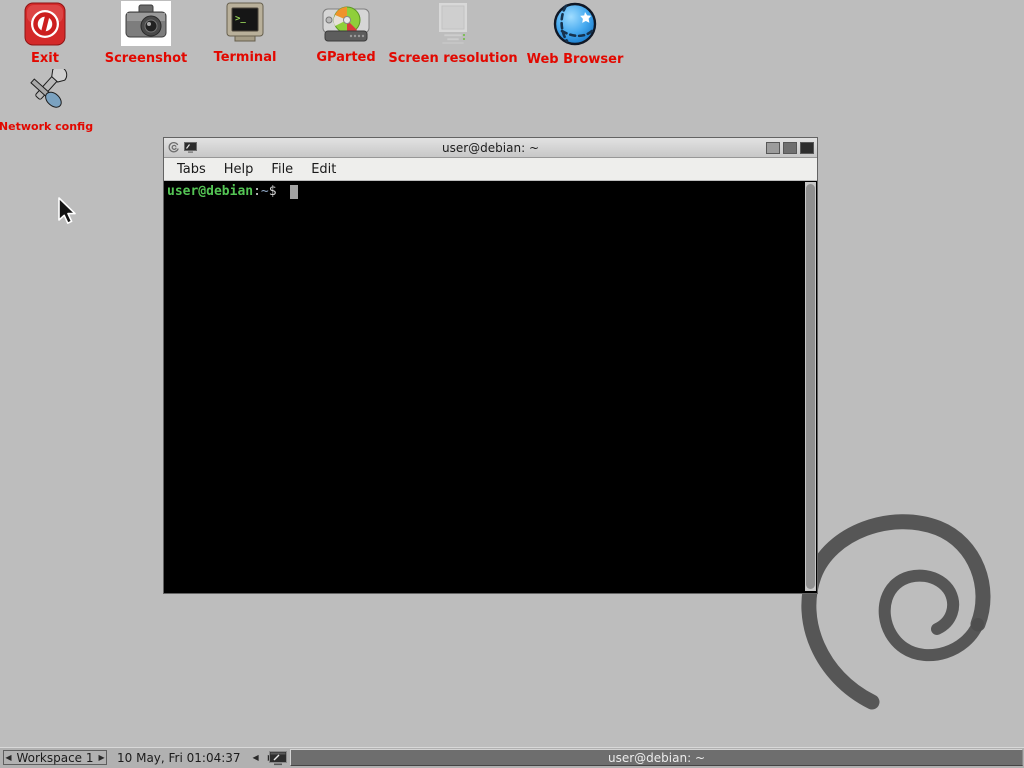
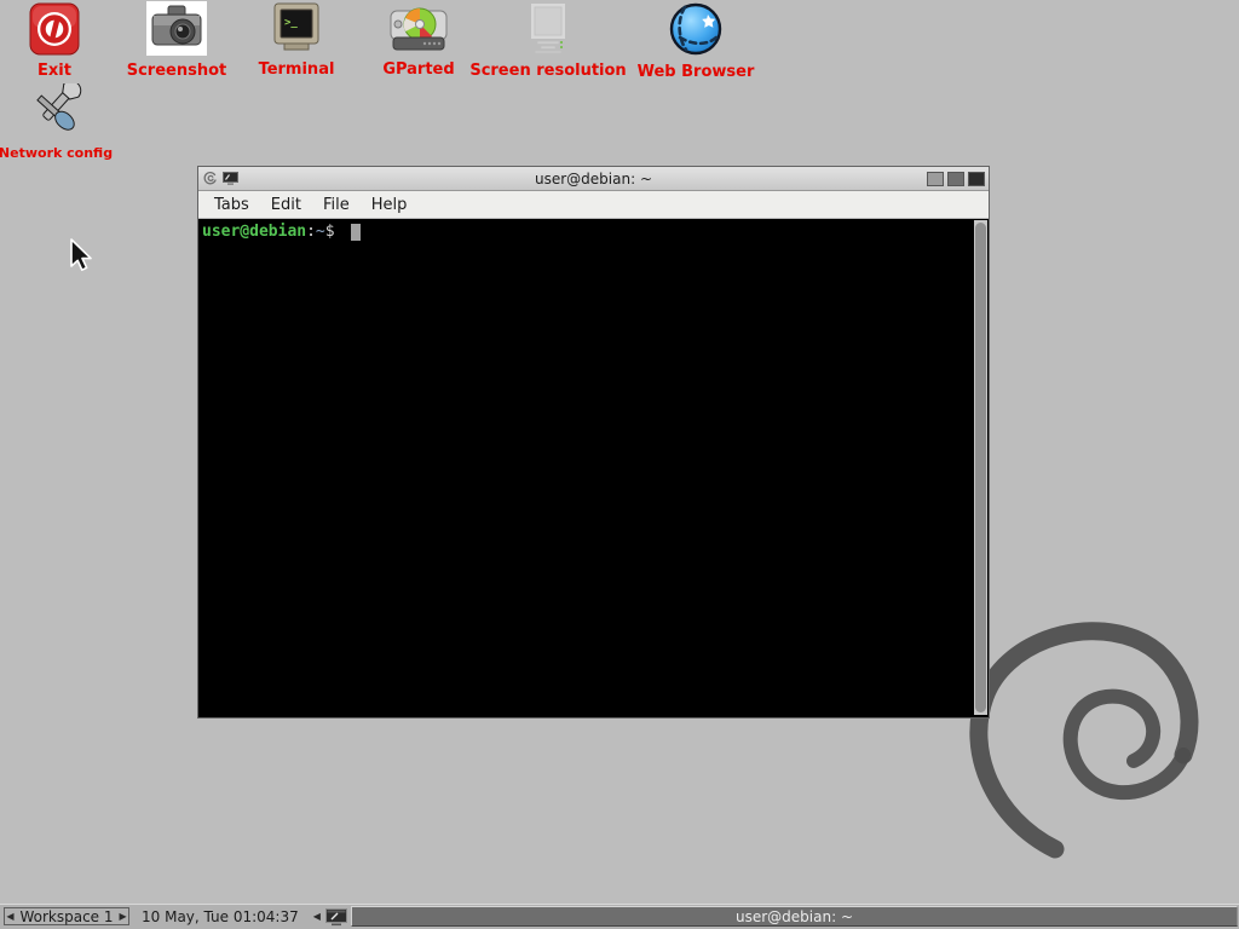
  Exit
  Screenshot
  >_
  Terminal
  GParted
  Screen resolution
  Web Browser
  Network config
  user@debian: ~
  Tabs
- Help
+ Edit
  File
- Edit
+ Help
  user@debian
  :
  ~
  $
  ◀
  Workspace 1
  ▶
- 10 May, Fri 01:04:37
+ 10 May, Tue 01:04:37
  ◀
  user@debian: ~
